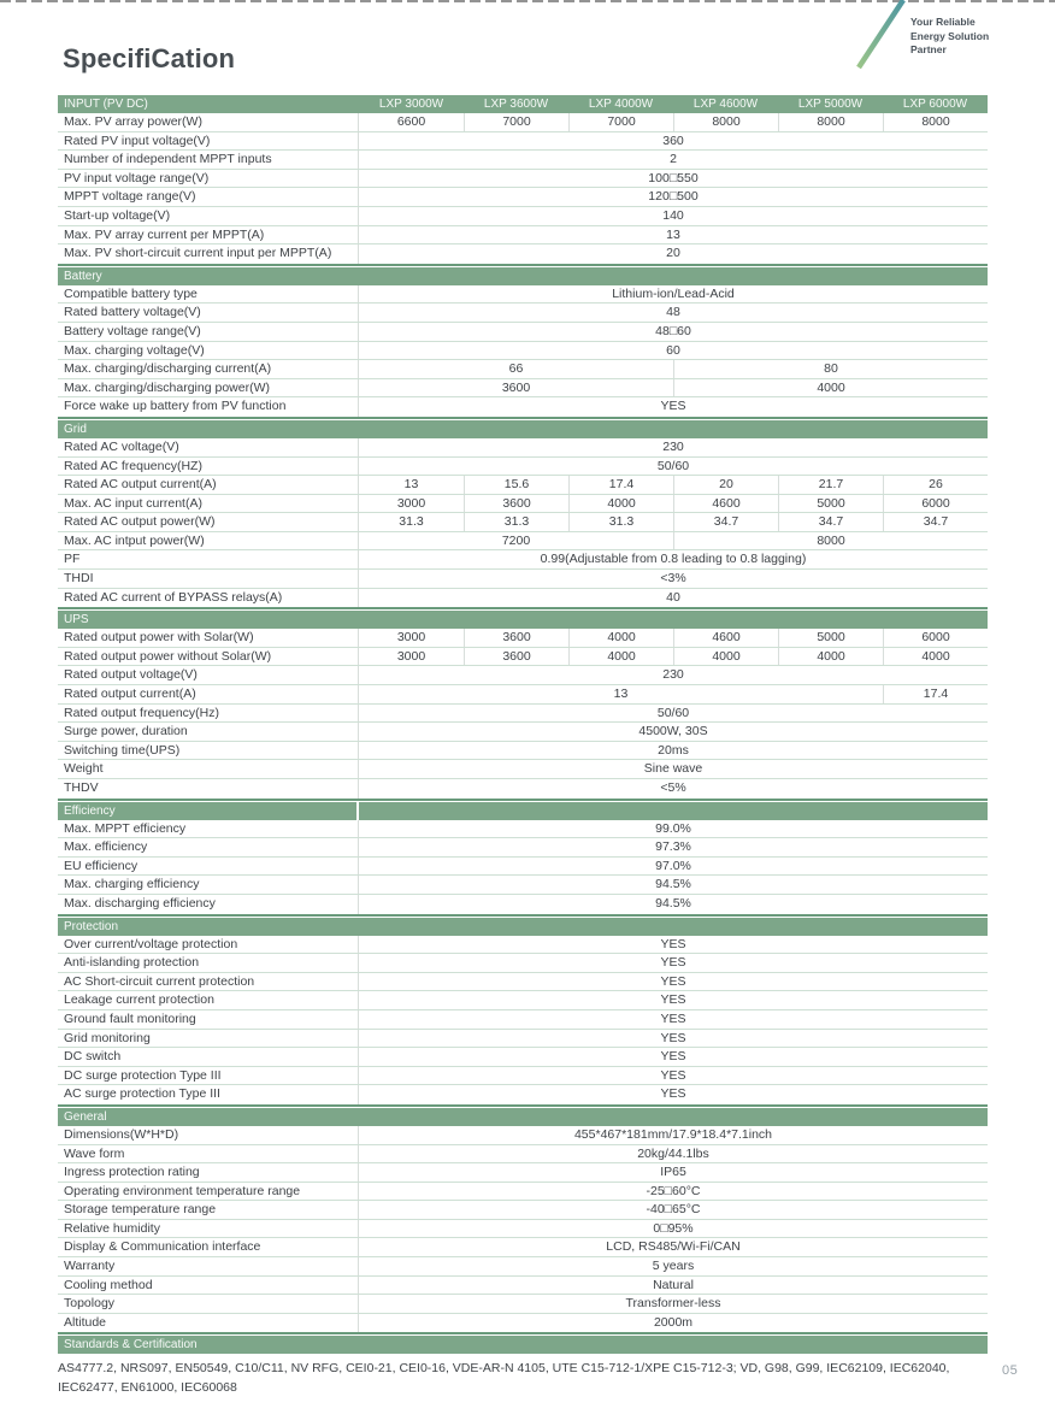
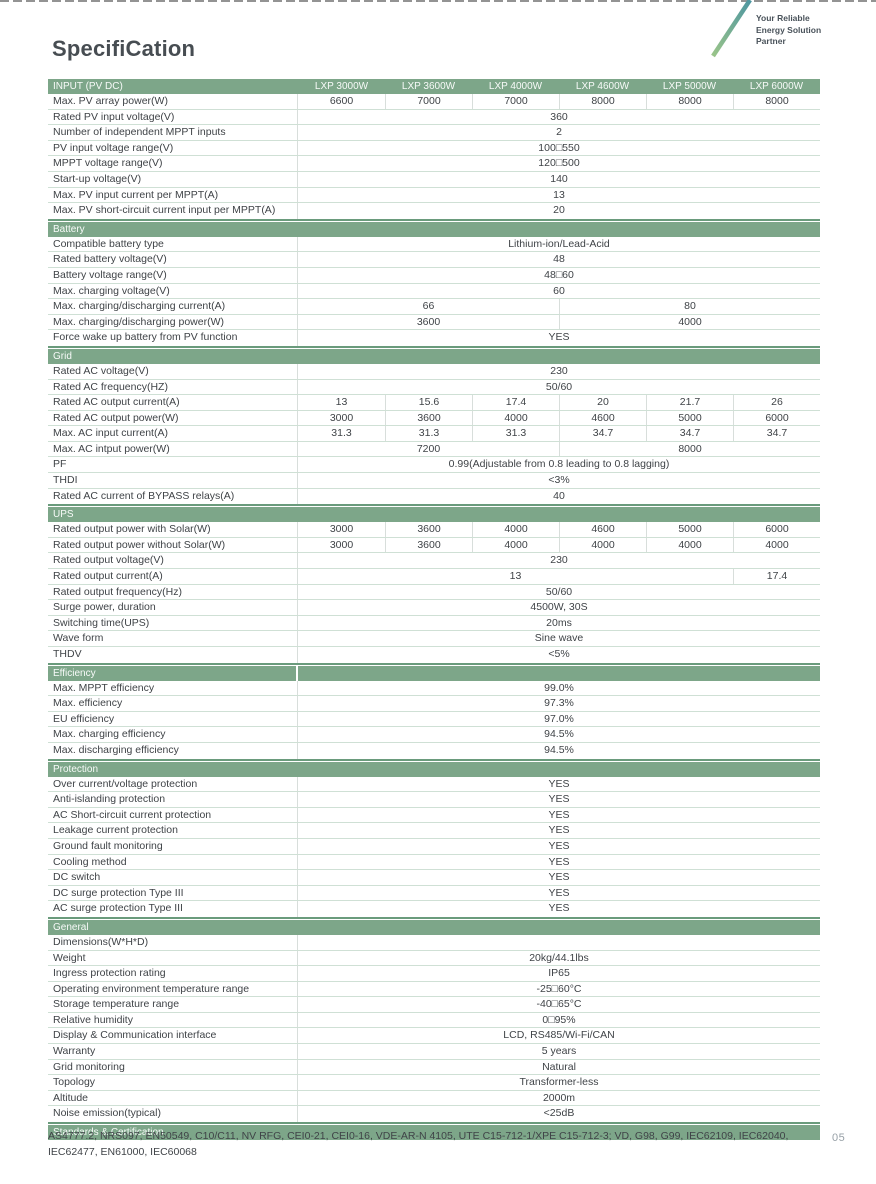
  Your Reliable
  Energy Solution
  Partner
  SpecifiCation
  INPUT (PV DC)
  LXP 3000W
  LXP 3600W
  LXP 4000W
  LXP 4600W
  LXP 5000W
  LXP 6000W
  Max. PV array power(W)
  6600
  7000
  7000
  8000
  8000
  8000
  Rated PV input voltage(V)
  360
  Number of independent MPPT inputs
  2
  PV input voltage range(V)
  100□550
  MPPT voltage range(V)
  120□500
  Start-up voltage(V)
  140
- Max. PV array current per MPPT(A)
+ Max. PV input current per MPPT(A)
  13
  Max. PV short-circuit current input per MPPT(A)
  20
  Battery
  Compatible battery type
  Lithium-ion/Lead-Acid
  Rated battery voltage(V)
  48
  Battery voltage range(V)
  48□60
  Max. charging voltage(V)
  60
  Max. charging/discharging current(A)
  66
  80
  Max. charging/discharging power(W)
  3600
  4000
  Force wake up battery from PV function
  YES
  Grid
  Rated AC voltage(V)
  230
  Rated AC frequency(HZ)
  50/60
  Rated AC output current(A)
  13
  15.6
  17.4
  20
  21.7
  26
- Max. AC input current(A)
+ Rated AC output power(W)
  3000
  3600
  4000
  4600
  5000
  6000
- Rated AC output power(W)
+ Max. AC input current(A)
  31.3
  31.3
  31.3
  34.7
  34.7
  34.7
  Max. AC intput power(W)
  7200
  8000
  PF
  0.99(Adjustable from 0.8 leading to 0.8 lagging)
  THDI
  <3%
  Rated AC current of BYPASS relays(A)
  40
  UPS
  Rated output power with Solar(W)
  3000
  3600
  4000
  4600
  5000
  6000
  Rated output power without Solar(W)
  3000
  3600
  4000
  4000
  4000
  4000
  Rated output voltage(V)
  230
  Rated output current(A)
  13
  17.4
  Rated output frequency(Hz)
  50/60
  Surge power, duration
  4500W, 30S
  Switching time(UPS)
  20ms
- Weight
+ Wave form
  Sine wave
  THDV
  <5%
  Efficiency
  Max. MPPT efficiency
  99.0%
  Max. efficiency
  97.3%
  EU efficiency
  97.0%
  Max. charging efficiency
  94.5%
  Max. discharging efficiency
  94.5%
  Protection
  Over current/voltage protection
  YES
  Anti-islanding protection
  YES
  AC Short-circuit current protection
  YES
  Leakage current protection
  YES
  Ground fault monitoring
  YES
- Grid monitoring
+ Cooling method
  YES
  DC switch
  YES
  DC surge protection Type III
  YES
  AC surge protection Type III
  YES
  General
  Dimensions(W*H*D)
- 455*467*181mm/17.9*18.4*7.1inch
- Wave form
+ Weight
  20kg/44.1lbs
  Ingress protection rating
  IP65
  Operating environment temperature range
  -25□60°C
  Storage temperature range
  -40□65°C
  Relative humidity
  0□95%
  Display & Communication interface
  LCD, RS485/Wi-Fi/CAN
  Warranty
  5 years
- Cooling method
+ Grid monitoring
  Natural
  Topology
  Transformer-less
  Altitude
  2000m
+ Noise emission(typical)
+ <25dB
  Standards & Certification
  AS4777.2, NRS097, EN50549, C10/C11, NV RFG, CEI0-21, CEI0-16, VDE-AR-N 4105, UTE C15-712-1/XPE C15-712-3; VD, G98, G99, IEC62109, IEC62040, IEC62477, EN61000, IEC60068
  05
